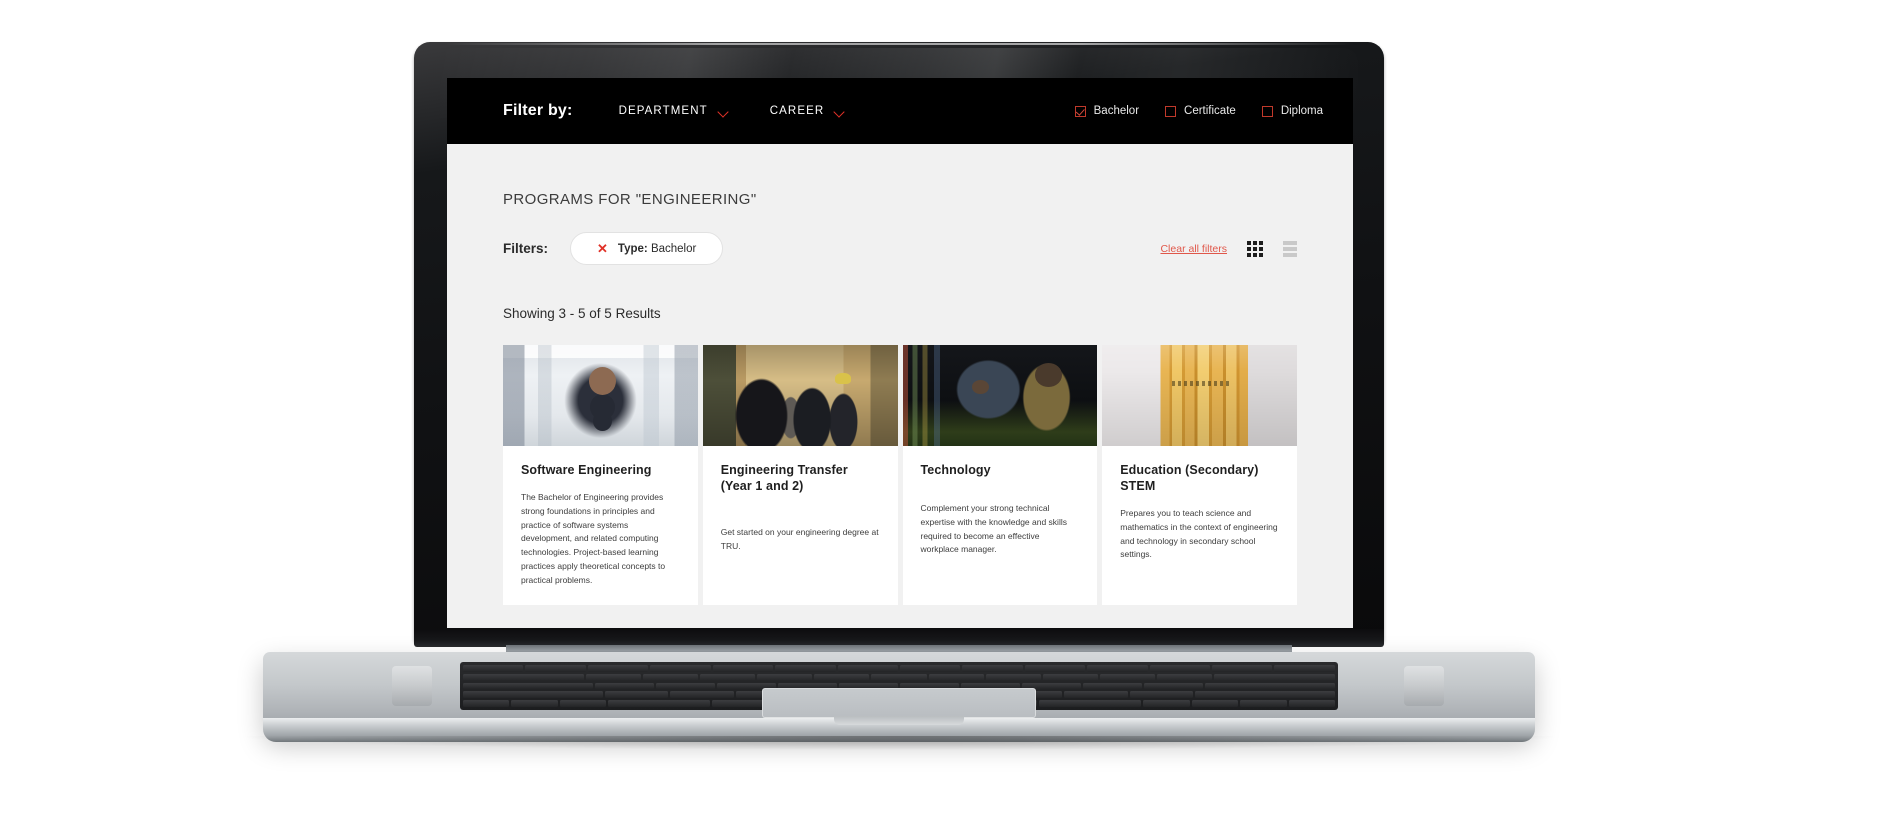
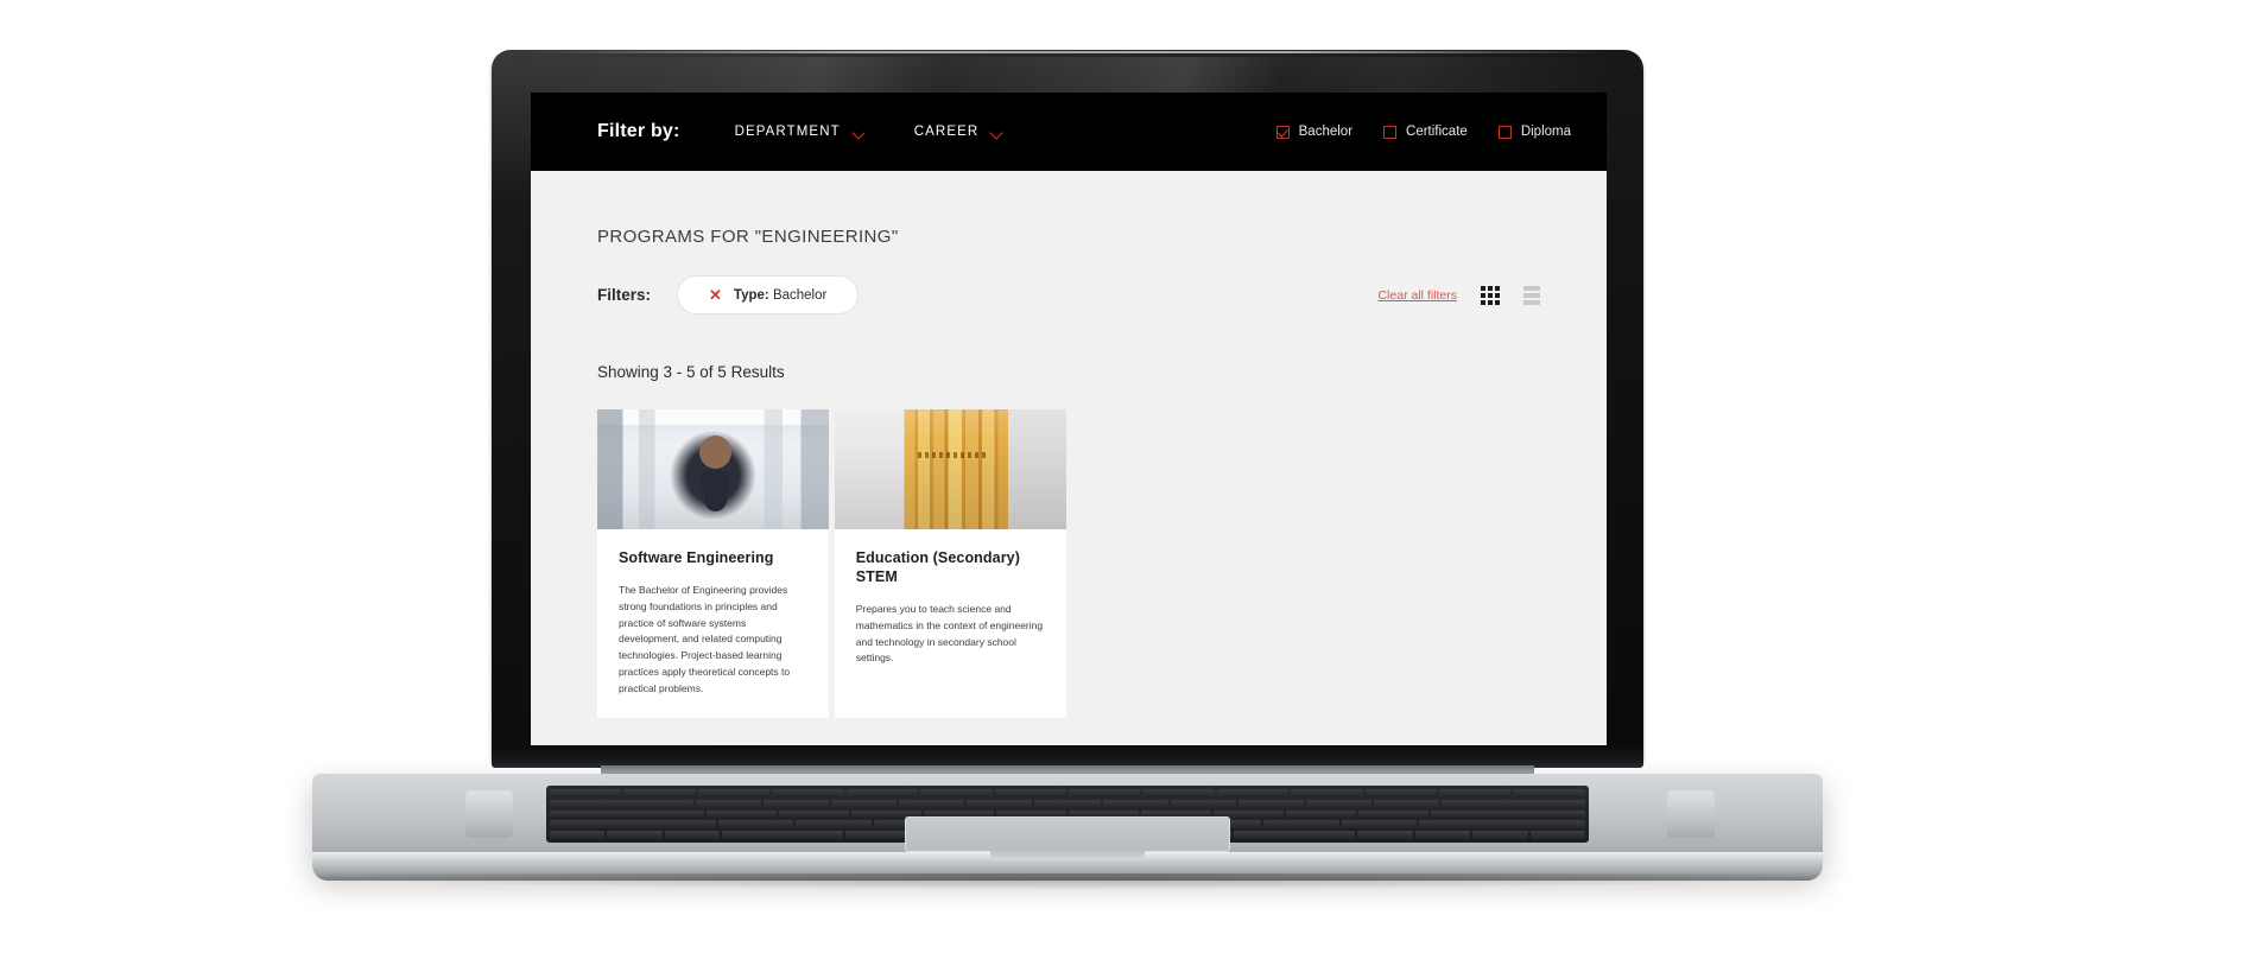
  Filter by:
  DEPARTMENT
  CAREER
  Bachelor
  Certificate
  Diploma
  PROGRAMS FOR "ENGINEERING"
  Filters:
  ✕
  Type: Bachelor
  Clear all filters
  Showing 3 - 5 of 5 Results
  Software Engineering
  The Bachelor of Engineering provides strong foundations in principles and practice of software systems development, and related computing technologies. Project-based learning practices apply theoretical concepts to practical problems.
- Engineering Transfer (Year 1 and 2)
- Get started on your engineering degree at TRU.
- Technology
- Complement your strong technical expertise with the knowledge and skills required to become an effective workplace manager.
  Education (Secondary) STEM
  Prepares you to teach science and mathematics in the context of engineering and technology in secondary school settings.
